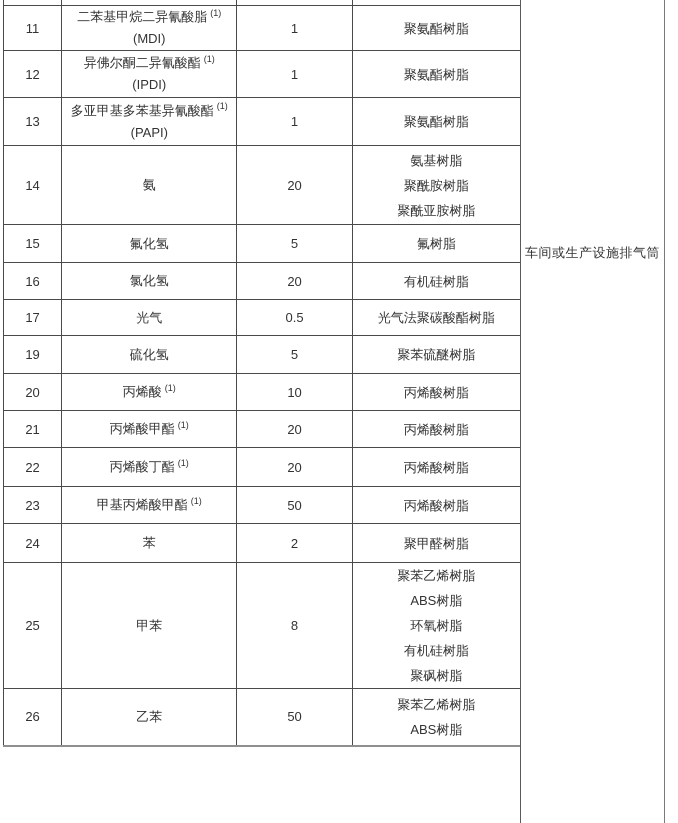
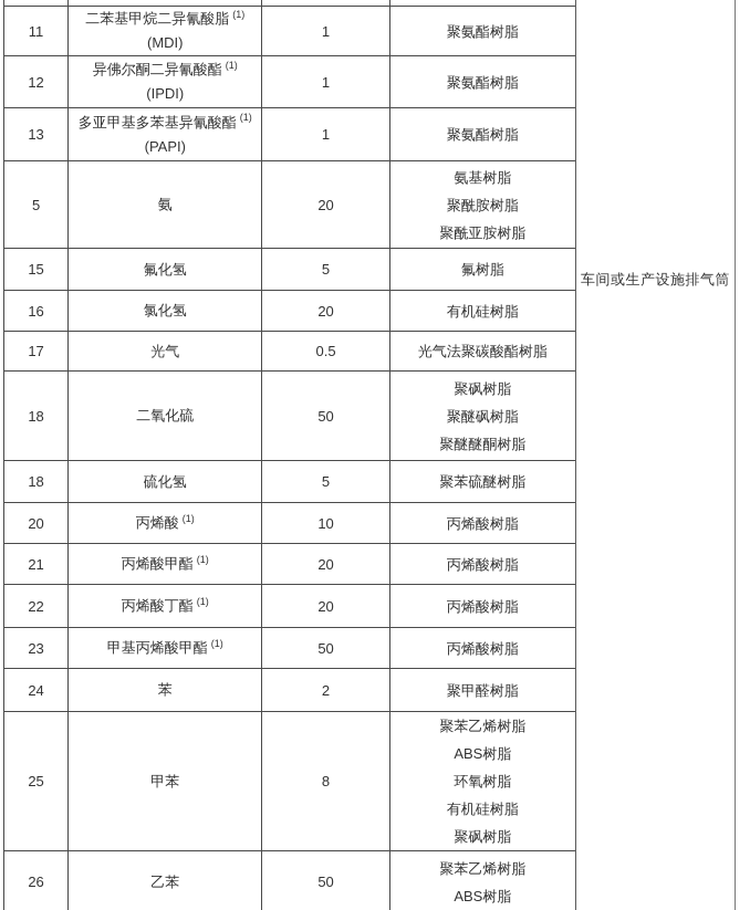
  11	二苯基甲烷二异氰酸脂 (1)(MDI)	1	聚氨酯树脂
  12	异佛尔酮二异氰酸酯 (1)(IPDI)	1	聚氨酯树脂
  13	多亚甲基多苯基异氰酸酯 (1)(PAPI)	1	聚氨酯树脂
- 14	氨	20	氨基树脂聚酰胺树脂聚酰亚胺树脂
+ 5	氨	20	氨基树脂聚酰胺树脂聚酰亚胺树脂
  15	氟化氢	5	氟树脂
  16	氯化氢	20	有机硅树脂
  17	光气	0.5	光气法聚碳酸酯树脂
+ 18	二氧化硫	50	聚砜树脂聚醚砜树脂聚醚醚酮树脂
- 19	硫化氢	5	聚苯硫醚树脂
+ 18	硫化氢	5	聚苯硫醚树脂
  20	丙烯酸 (1)	10	丙烯酸树脂
  21	丙烯酸甲酯 (1)	20	丙烯酸树脂
  22	丙烯酸丁酯 (1)	20	丙烯酸树脂
  23	甲基丙烯酸甲酯 (1)	50	丙烯酸树脂
  24	苯	2	聚甲醛树脂
  25	甲苯	8	聚苯乙烯树脂ABS树脂环氧树脂有机硅树脂聚砜树脂
  26	乙苯	50	聚苯乙烯树脂ABS树脂
  车间或生产设施排气筒
